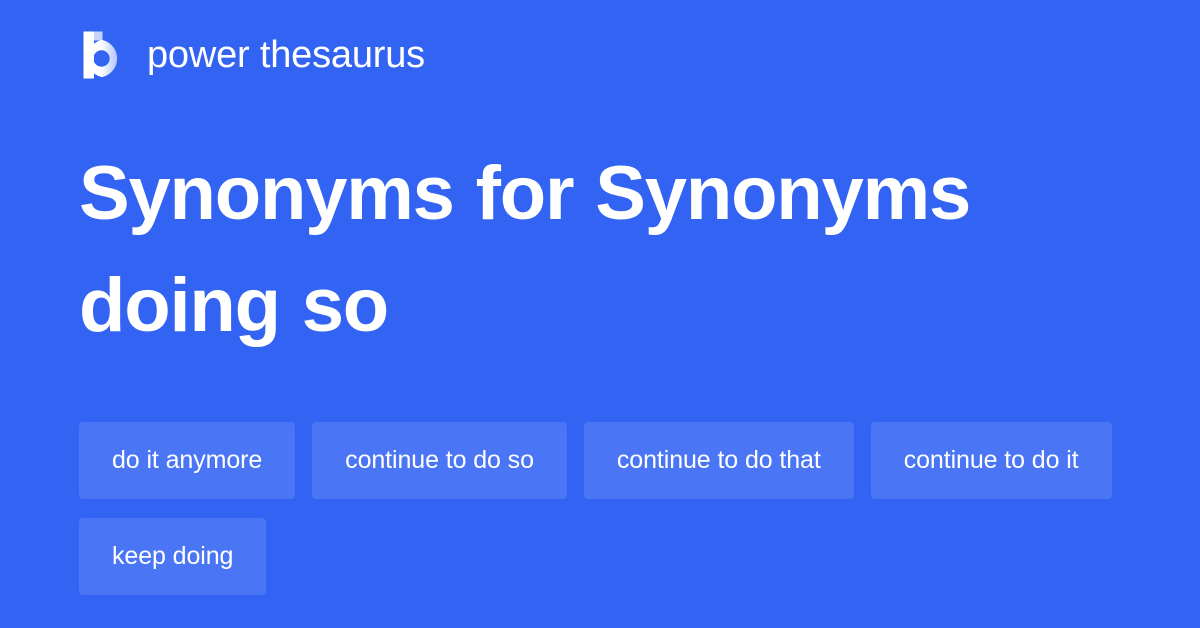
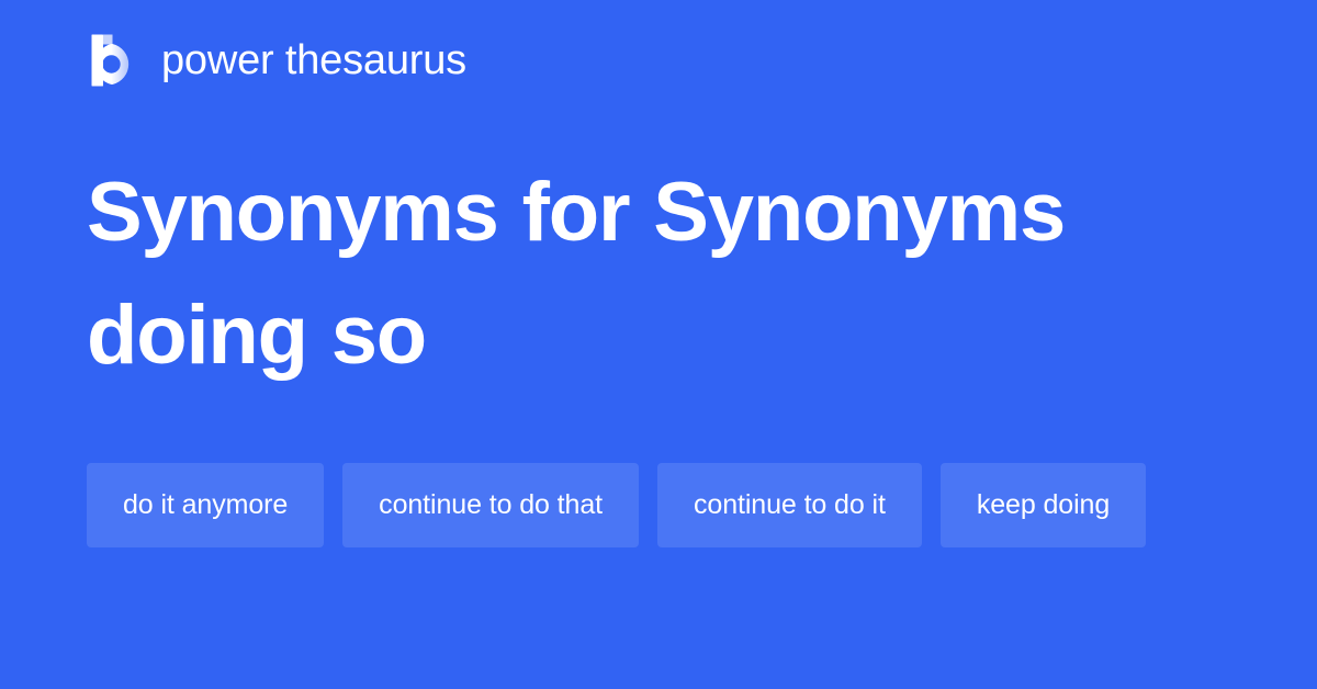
  power thesaurus
  Synonyms for Synonyms doing so
  do it anymore
- continue to do so
  continue to do that
  continue to do it
  keep doing
